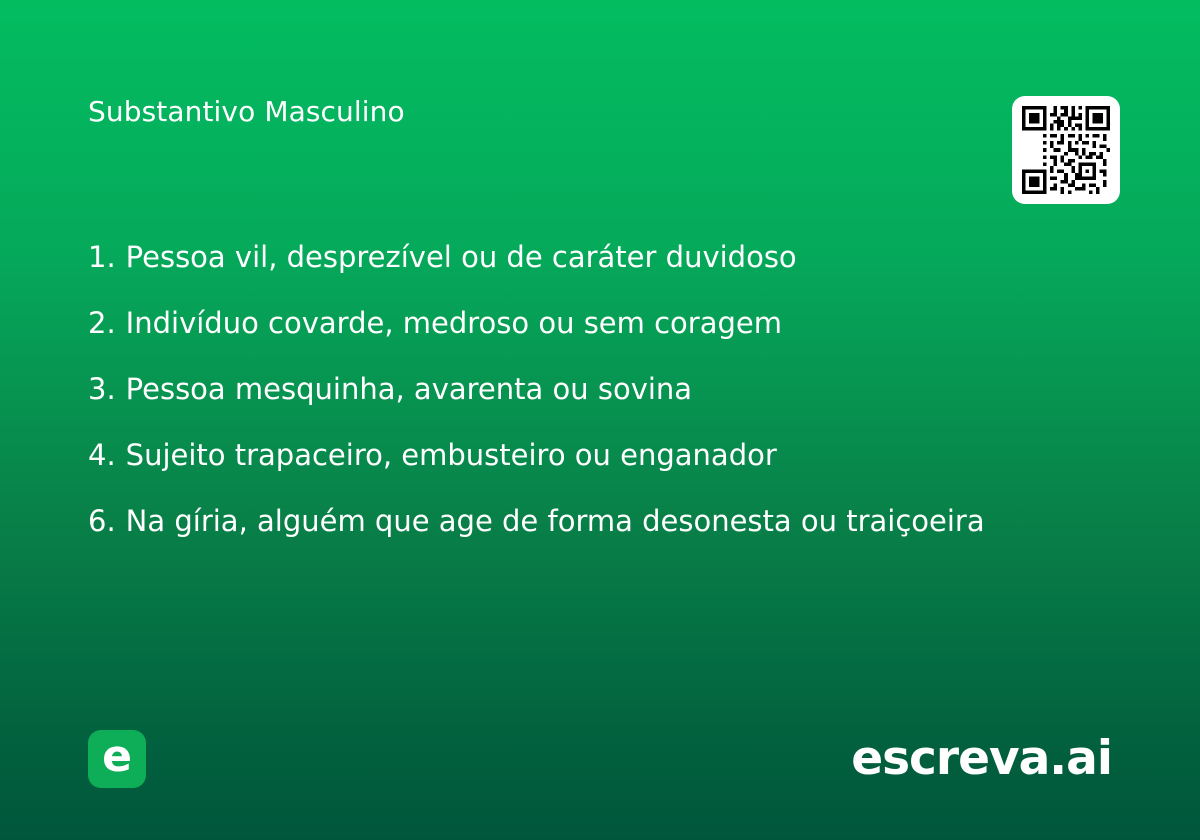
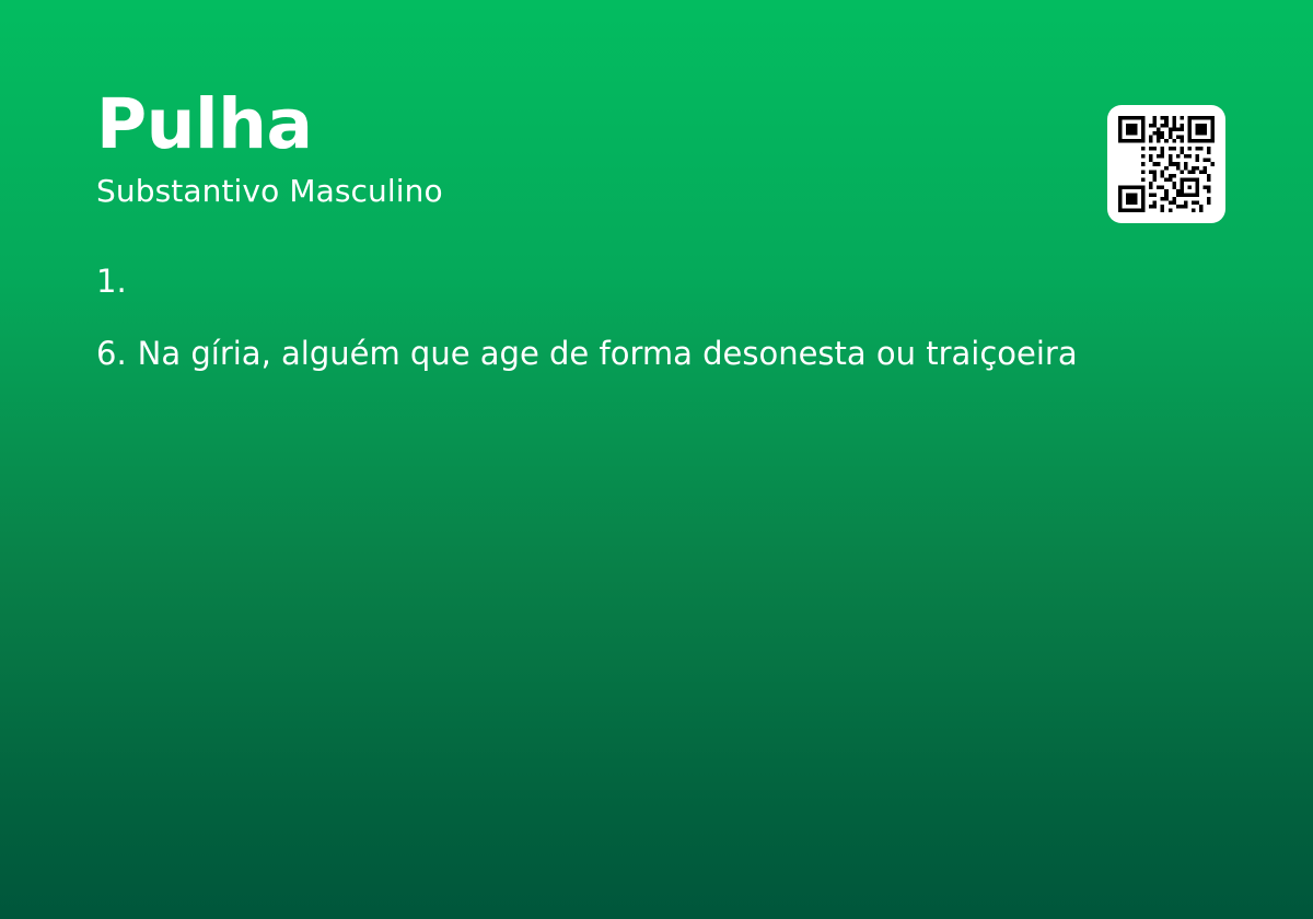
+ Pulha
  Substantivo Masculino
  1.
- Pessoa vil, desprezível ou de caráter duvidoso
- 2.
- Indivíduo covarde, medroso ou sem coragem
- 3.
- Pessoa mesquinha, avarenta ou sovina
- 4.
- Sujeito trapaceiro, embusteiro ou enganador
  6.
  Na gíria, alguém que age de forma desonesta ou traiçoeira
- e
- escreva.ai
